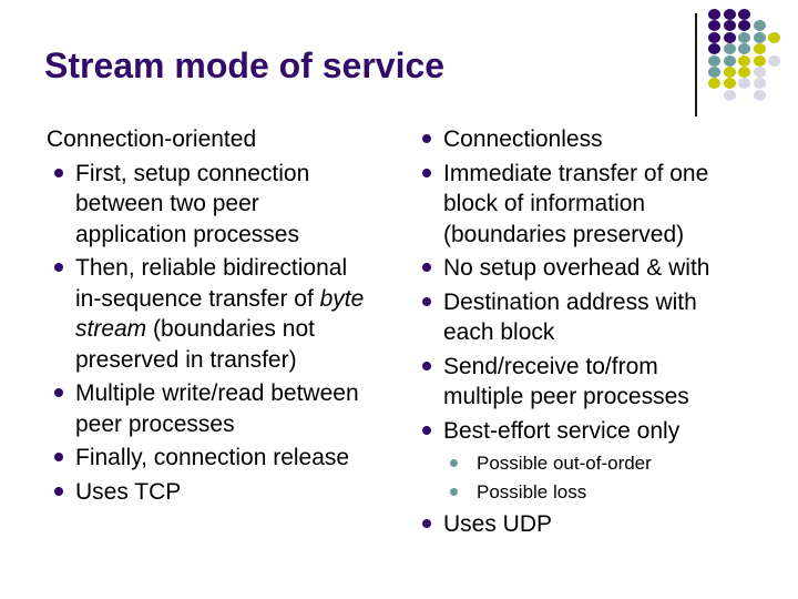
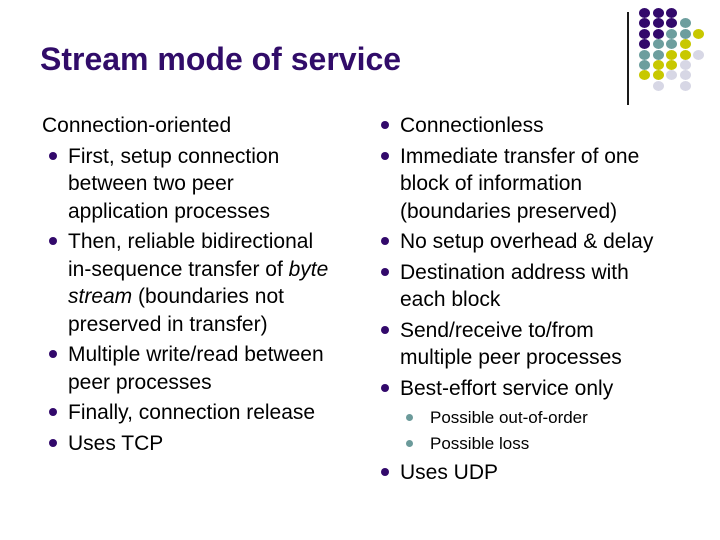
  Stream mode of service
  Connection-oriented
  First, setup connection
  between two peer
  application processes
  Then, reliable bidirectional
  in-sequence transfer of byte
  stream (boundaries not
  preserved in transfer)
  Multiple write/read between
  peer processes
  Finally, connection release
  Uses TCP
  Connectionless
  Immediate transfer of one
  block of information
  (boundaries preserved)
- No setup overhead & with
+ No setup overhead & delay
  Destination address with
  each block
  Send/receive to/from
  multiple peer processes
  Best-effort service only
  Possible out-of-order
  Possible loss
  Uses UDP
